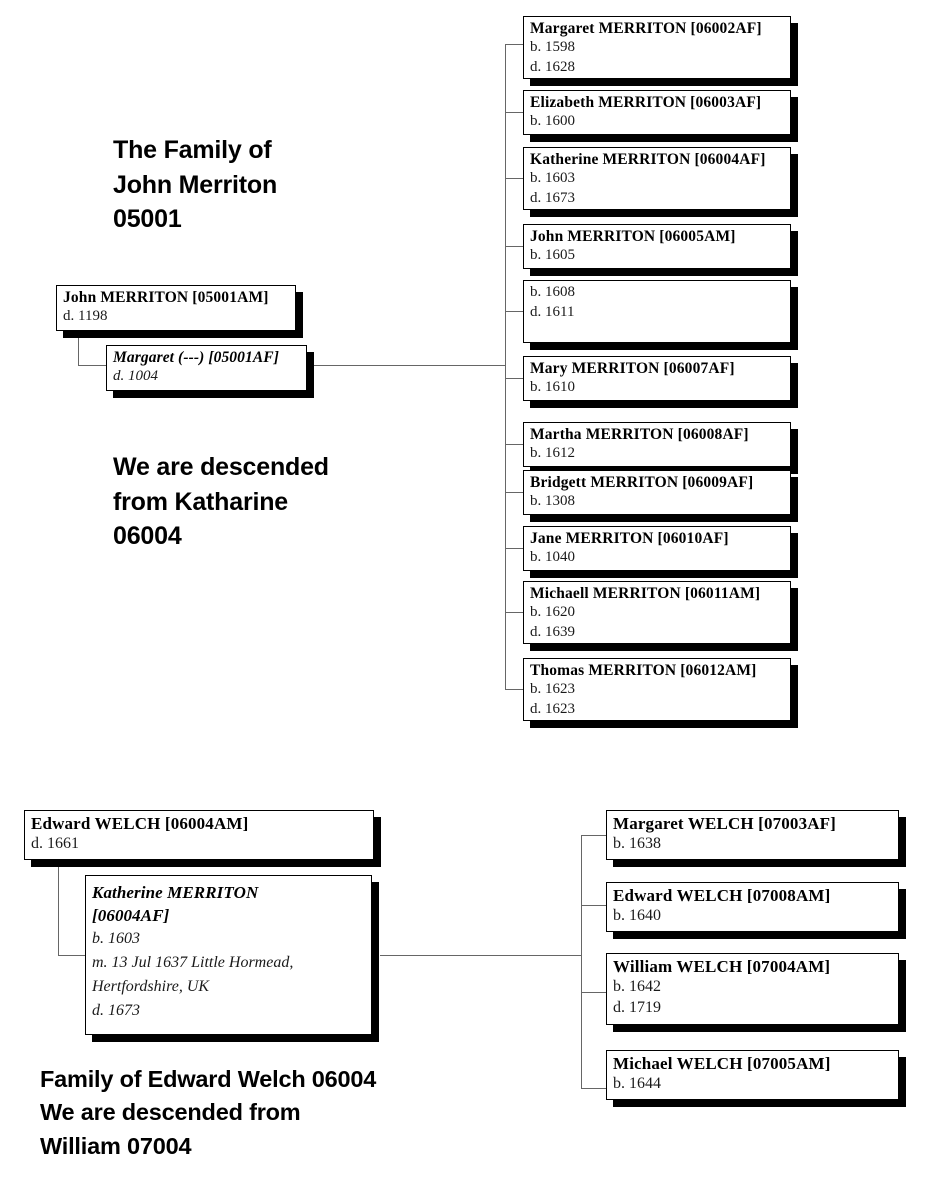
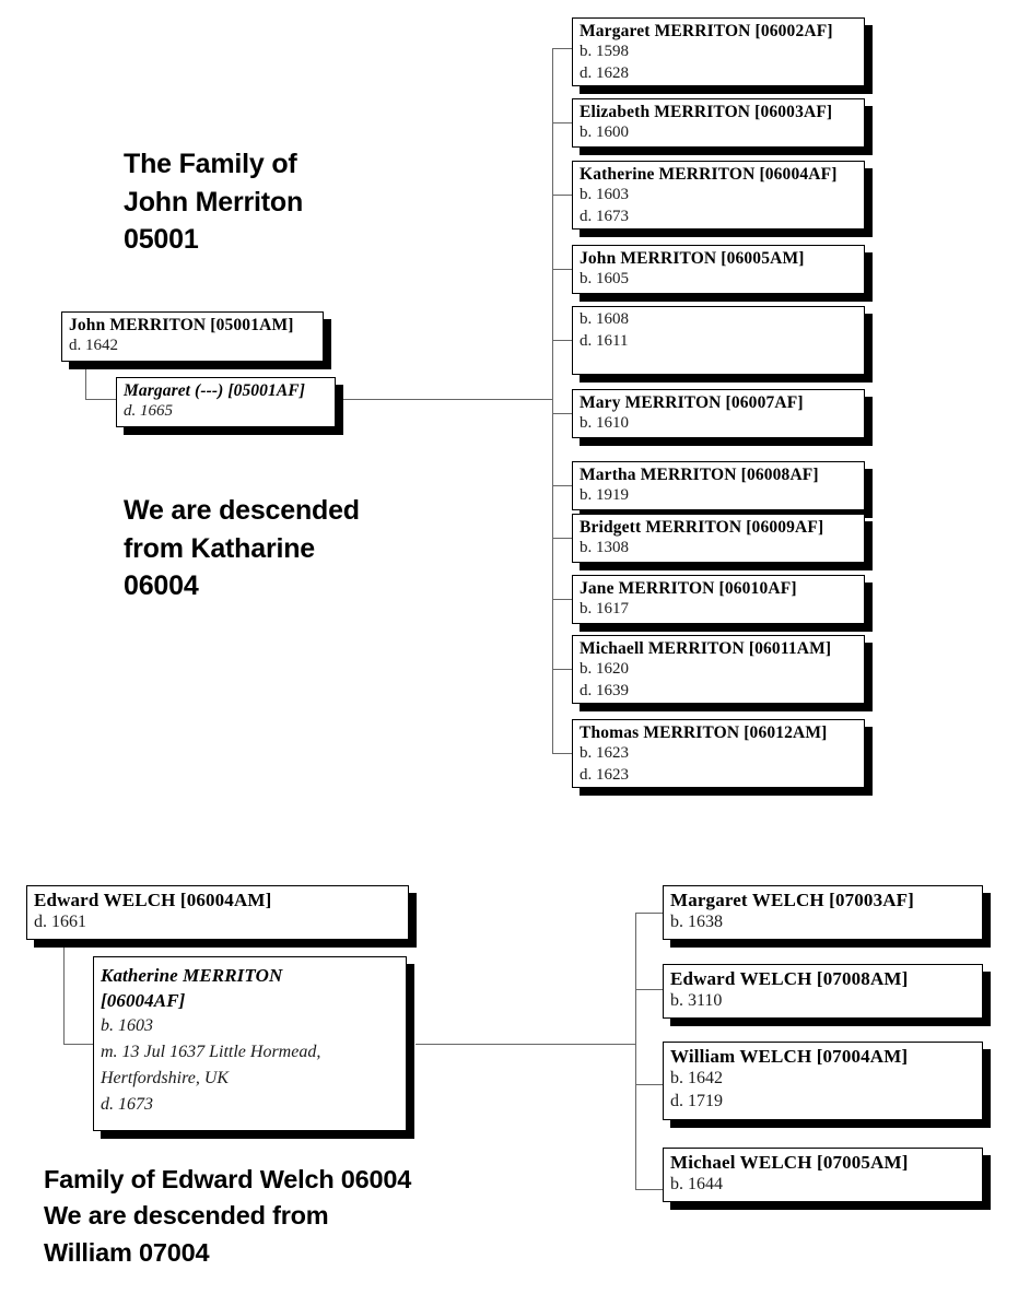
  The Family of
  John Merriton
  05001
  We are descended
  from Katharine
  06004
  John MERRITON [05001AM]
- d. 1198
+ d. 1642
  Margaret (---) [05001AF]
- d. 1004
+ d. 1665
  Margaret MERRITON [06002AF]
  b. 1598
  d. 1628
  Elizabeth MERRITON [06003AF]
  b. 1600
  Katherine MERRITON [06004AF]
  b. 1603
  d. 1673
  John MERRITON [06005AM]
  b. 1605
  b. 1608
  d. 1611
  Mary MERRITON [06007AF]
  b. 1610
  Martha MERRITON [06008AF]
- b. 1612
+ b. 1919
  Bridgett MERRITON [06009AF]
  b. 1308
  Jane MERRITON [06010AF]
- b. 1040
+ b. 1617
  Michaell MERRITON [06011AM]
  b. 1620
  d. 1639
  Thomas MERRITON [06012AM]
  b. 1623
  d. 1623
  Edward WELCH [06004AM]
  d. 1661
  Katherine MERRITON
  [06004AF]
  b. 1603
  m. 13 Jul 1637 Little Hormead,
  Hertfordshire, UK
  d. 1673
  Family of Edward Welch 06004
  We are descended from
  William 07004
  Margaret WELCH [07003AF]
  b. 1638
  Edward WELCH [07008AM]
- b. 1640
+ b. 3110
  William WELCH [07004AM]
  b. 1642
  d. 1719
  Michael WELCH [07005AM]
  b. 1644
